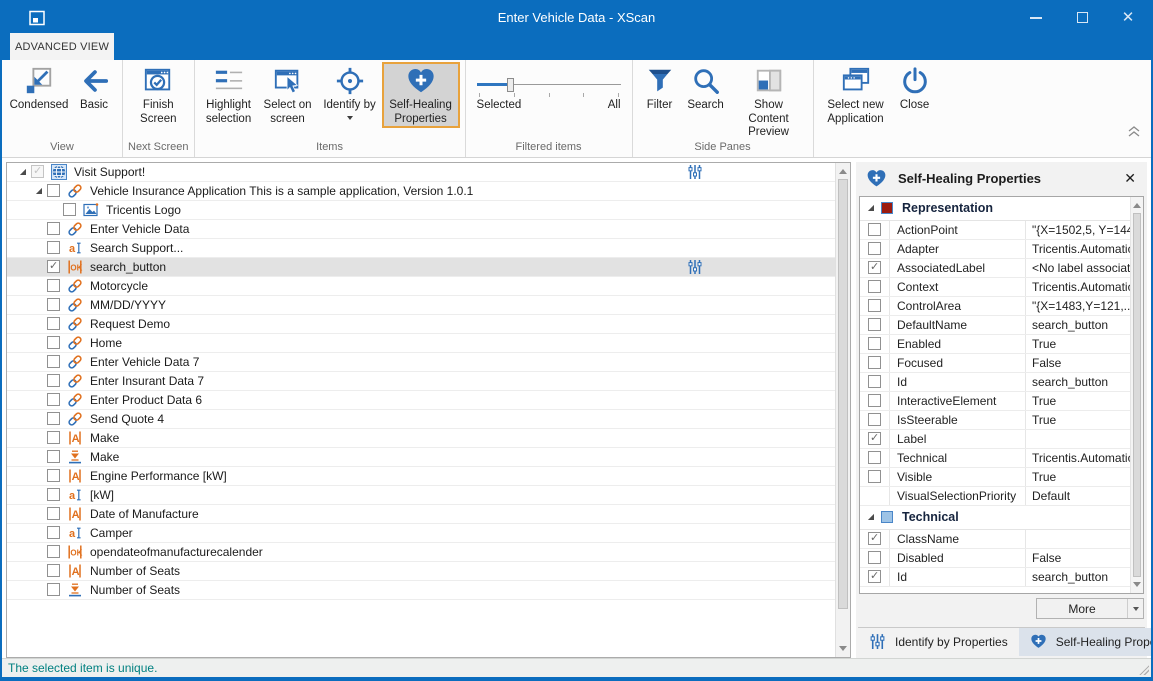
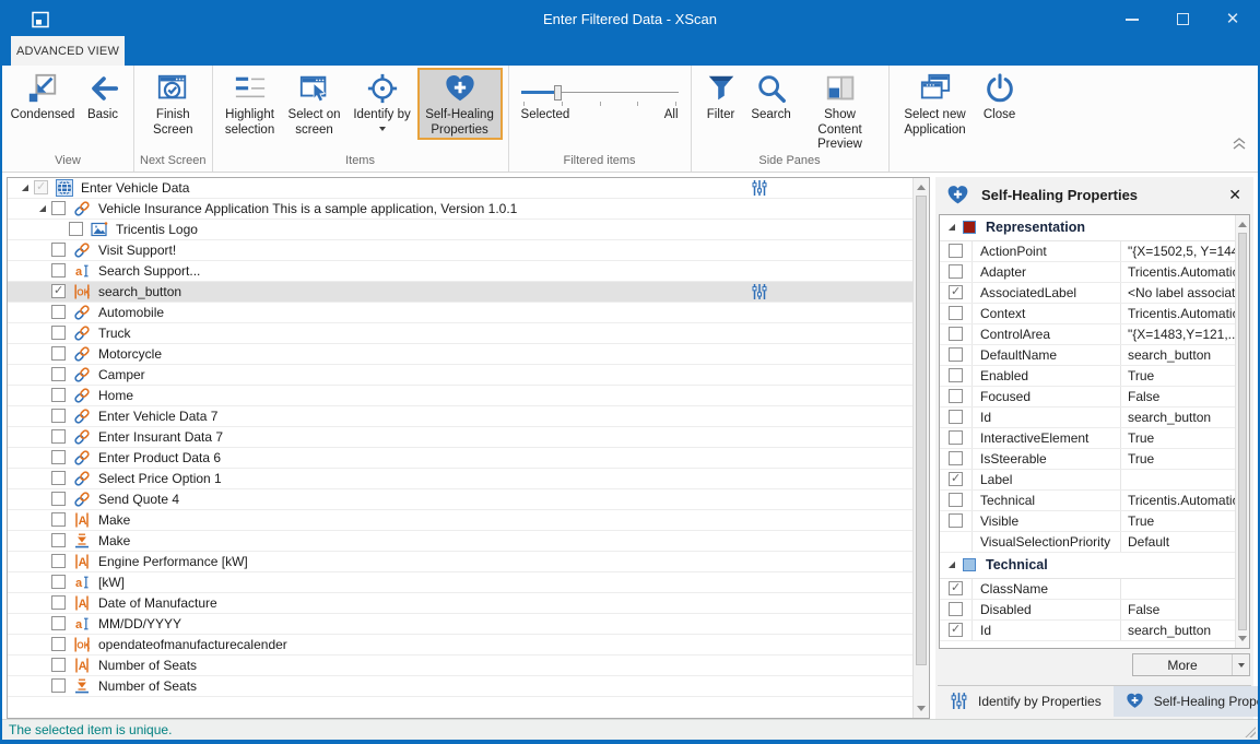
- Enter Vehicle Data - XScan
+ Enter Filtered Data - XScan
  ✕
  ADVANCED VIEW
  Condensed
  Basic
  View
  Finish Screen
  Next Screen
  Highlight selection
  Select on screen
  Identify by
  Self-Healing Properties
  Items
  Selected
  All
  Filtered items
  Filter
  Search
  Show Content Preview
  Side Panes
  Select new Application
  Close
  ◢
- Visit Support!
+ Enter Vehicle Data
  ◢
  Vehicle Insurance Application This is a sample application, Version 1.0.1
  Tricentis Logo
- Enter Vehicle Data
+ Visit Support!
  a
  Search Support...
  OK
  search_button
+ Automobile
+ Truck
  Motorcycle
- MM/DD/YYYY
+ Camper
- Request Demo
  Home
  Enter Vehicle Data 7
  Enter Insurant Data 7
  Enter Product Data 6
+ Select Price Option 1
  Send Quote 4
  A
  Make
  Make
  A
  Engine Performance [kW]
  a
  [kW]
  A
  Date of Manufacture
  a
- Camper
+ MM/DD/YYYY
  OK
  opendateofmanufacturecalender
  A
  Number of Seats
  Number of Seats
  Self-Healing Properties
  ✕
  ◢
  Representation
  ActionPoint
  "{X=1502,5, Y=14
  Adapter
  Tricentis.Automati
  AssociatedLabel
  <No label associat
  Context
  Tricentis.Automati
  ControlArea
  "{X=1483,Y=121,..
  DefaultName
  search_button
  Enabled
  True
  Focused
  False
  Id
  search_button
  InteractiveElement
  True
  IsSteerable
  True
  Label
  Technical
  Tricentis.Automati
  Visible
  True
  VisualSelectionPriority
  Default
  ◢
  Technical
  ClassName
  Disabled
  False
  Id
  search_button
  More
  Identify by Properties
  Self-Healing Prop
  The selected item is unique.
